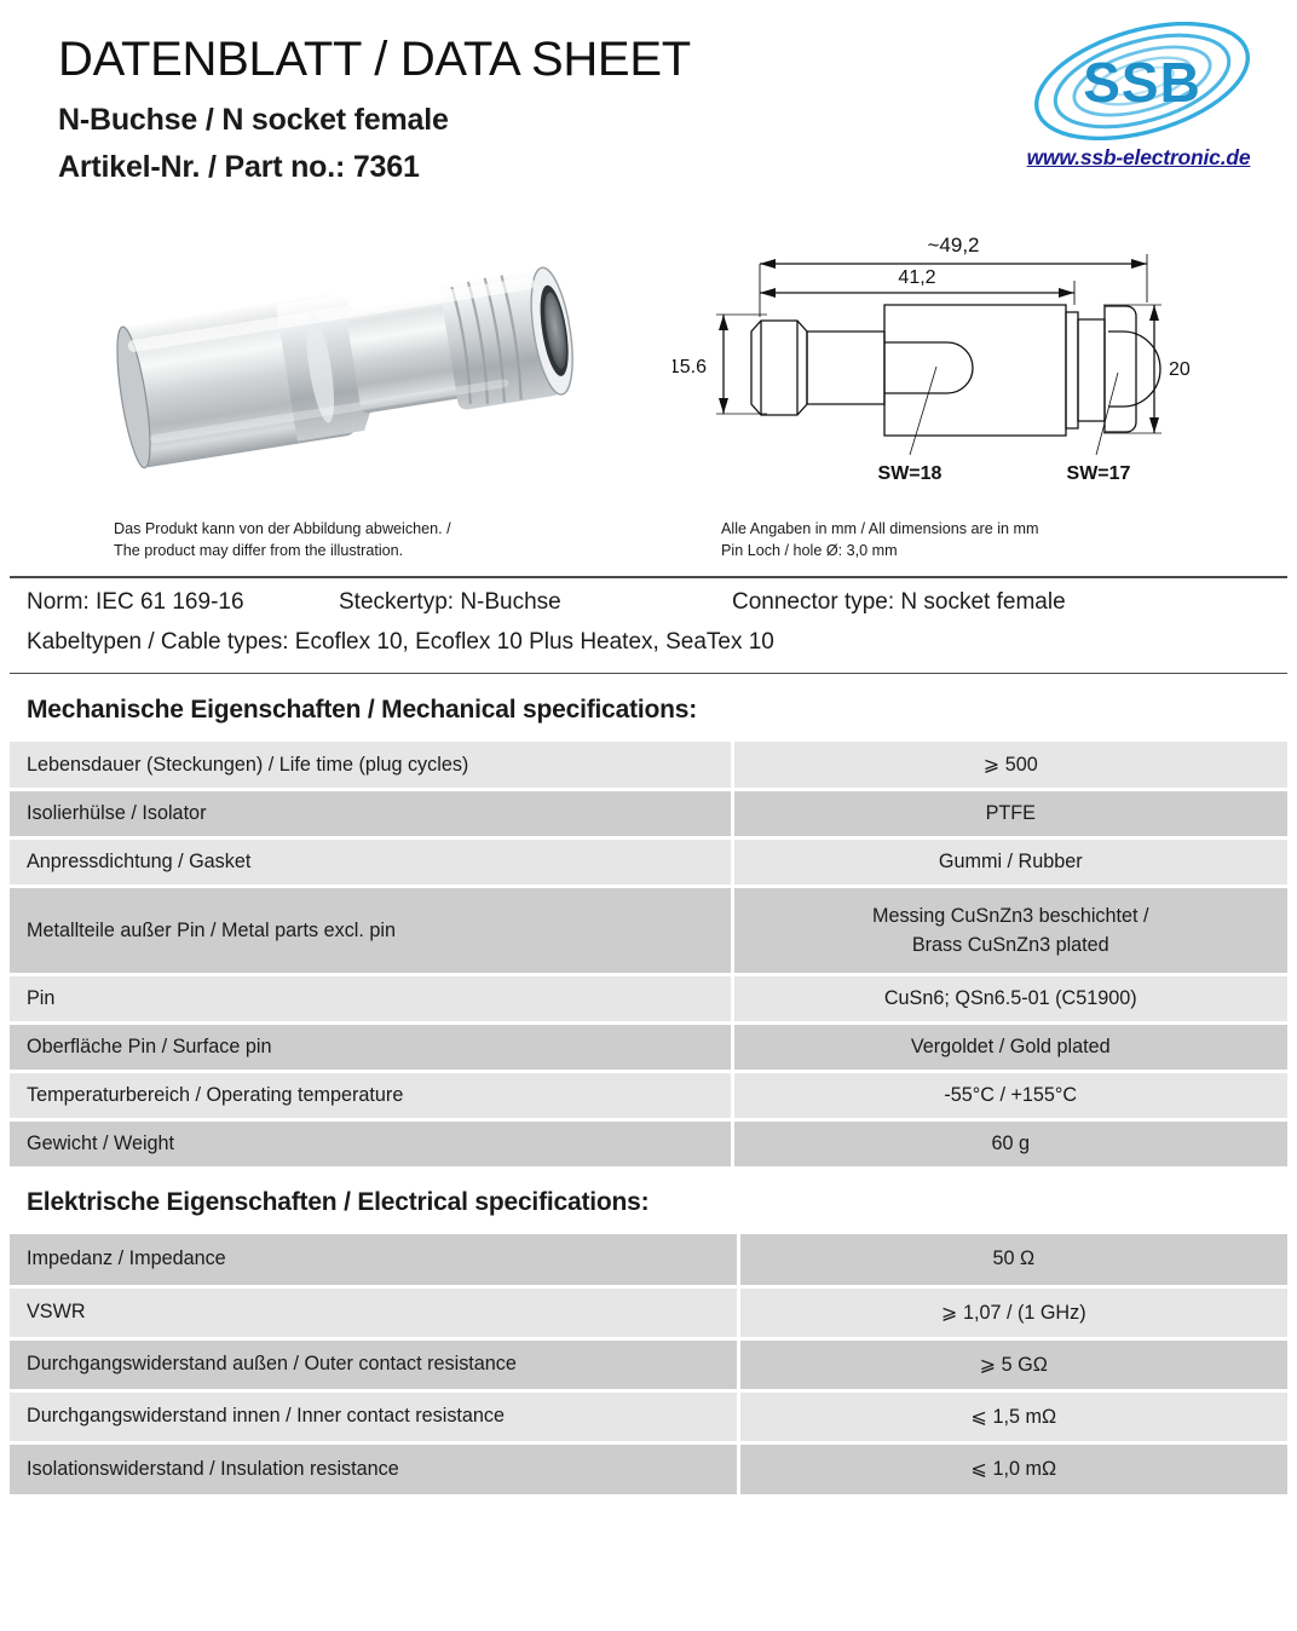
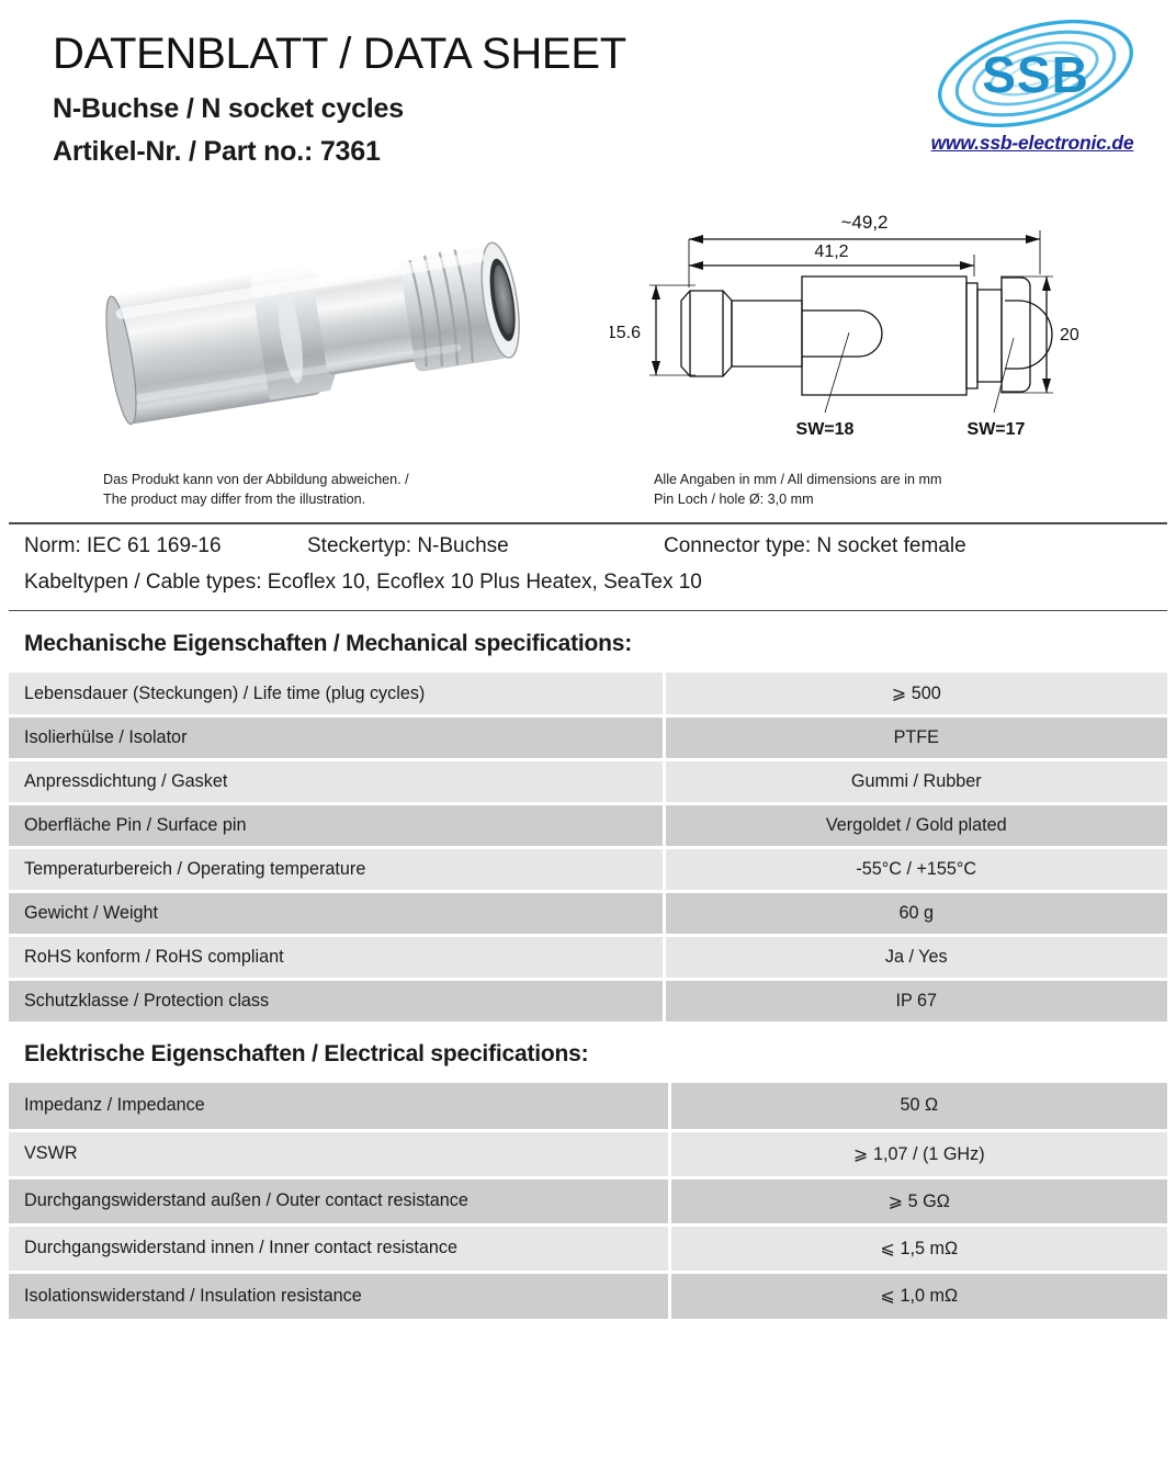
  DATENBLATT / DATA SHEET
- N-Buchse / N socket female
+ N-Buchse / N socket cycles
  Artikel-Nr. / Part no.: 7361
  SSB
  www.ssb-electronic.de
  ~49,2
  41,2
  15.6
  20
  SW=18
  SW=17
  Das Produkt kann von der Abbildung abweichen. /
  The product may differ from the illustration.
  Alle Angaben in mm / All dimensions are in mm
  Pin Loch / hole Ø: 3,0 mm
  Norm: IEC 61 169-16
  Steckertyp: N-Buchse
  Connector type: N socket female
  Kabeltypen / Cable types: Ecoflex 10, Ecoflex 10 Plus Heatex, SeaTex 10
  Mechanische Eigenschaften / Mechanical specifications:
  Lebensdauer (Steckungen) / Life time (plug cycles)	⩾ 500
  Isolierhülse / Isolator	PTFE
  Anpressdichtung / Gasket	Gummi / Rubber
- Metallteile außer Pin / Metal parts excl. pin	Messing CuSnZn3 beschichtet / Brass CuSnZn3 plated
- Pin	CuSn6; QSn6.5-01 (C51900)
  Oberfläche Pin / Surface pin	Vergoldet / Gold plated
  Temperaturbereich / Operating temperature	-55°C / +155°C
  Gewicht / Weight	60 g
+ RoHS konform / RoHS compliant	Ja / Yes
+ Schutzklasse / Protection class	IP 67
  Elektrische Eigenschaften / Electrical specifications:
  Impedanz / Impedance	50 Ω
  VSWR	⩾ 1,07 / (1 GHz)
  Durchgangswiderstand außen / Outer contact resistance	⩾ 5 GΩ
  Durchgangswiderstand innen / Inner contact resistance	⩽ 1,5 mΩ
  Isolationswiderstand / Insulation resistance	⩽ 1,0 mΩ
